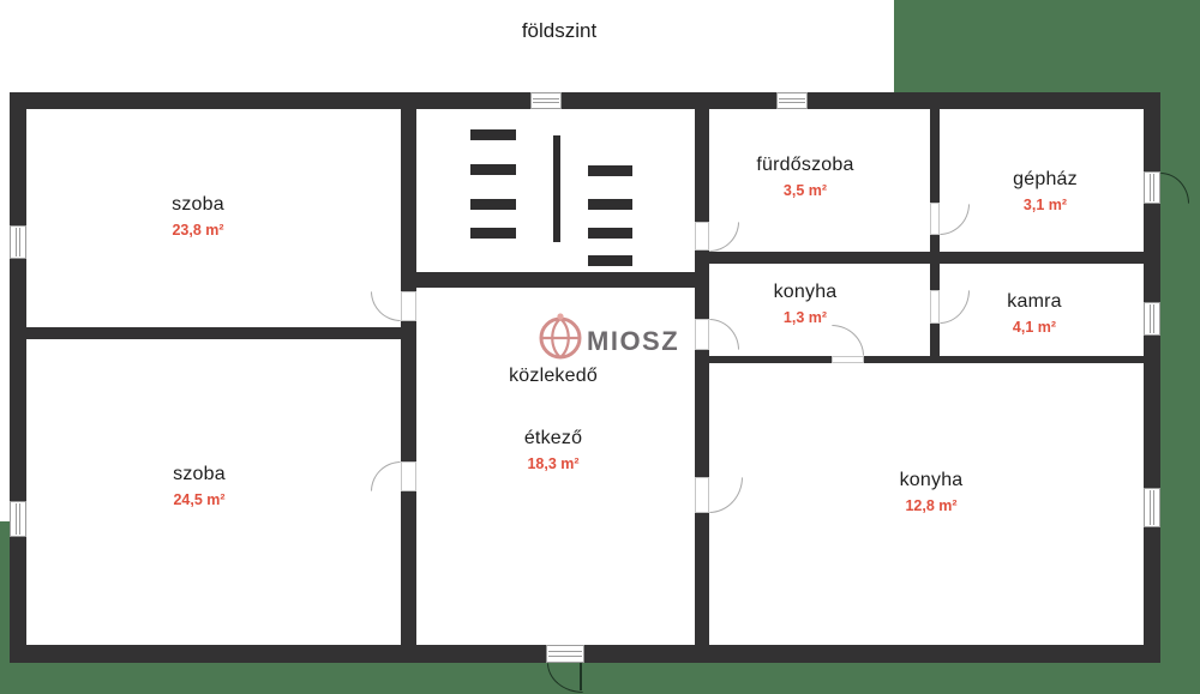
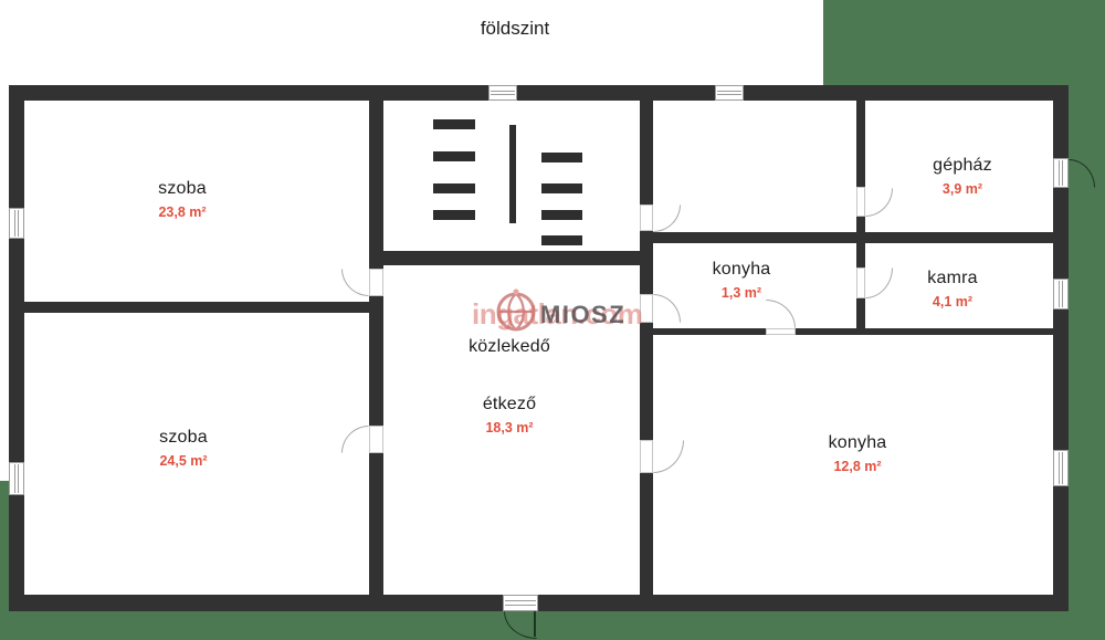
  szoba
  23,8 m²
  szoba
  24,5 m²
  közlekedő
  étkező
  18,3 m²
- fürdőszoba
- 3,5 m²
  gépház
- 3,1 m²
+ 3,9 m²
  konyha
  1,3 m²
  kamra
  4,1 m²
  konyha
  12,8 m²
+ ingatlan.com
  MIOSZ
  földszint
